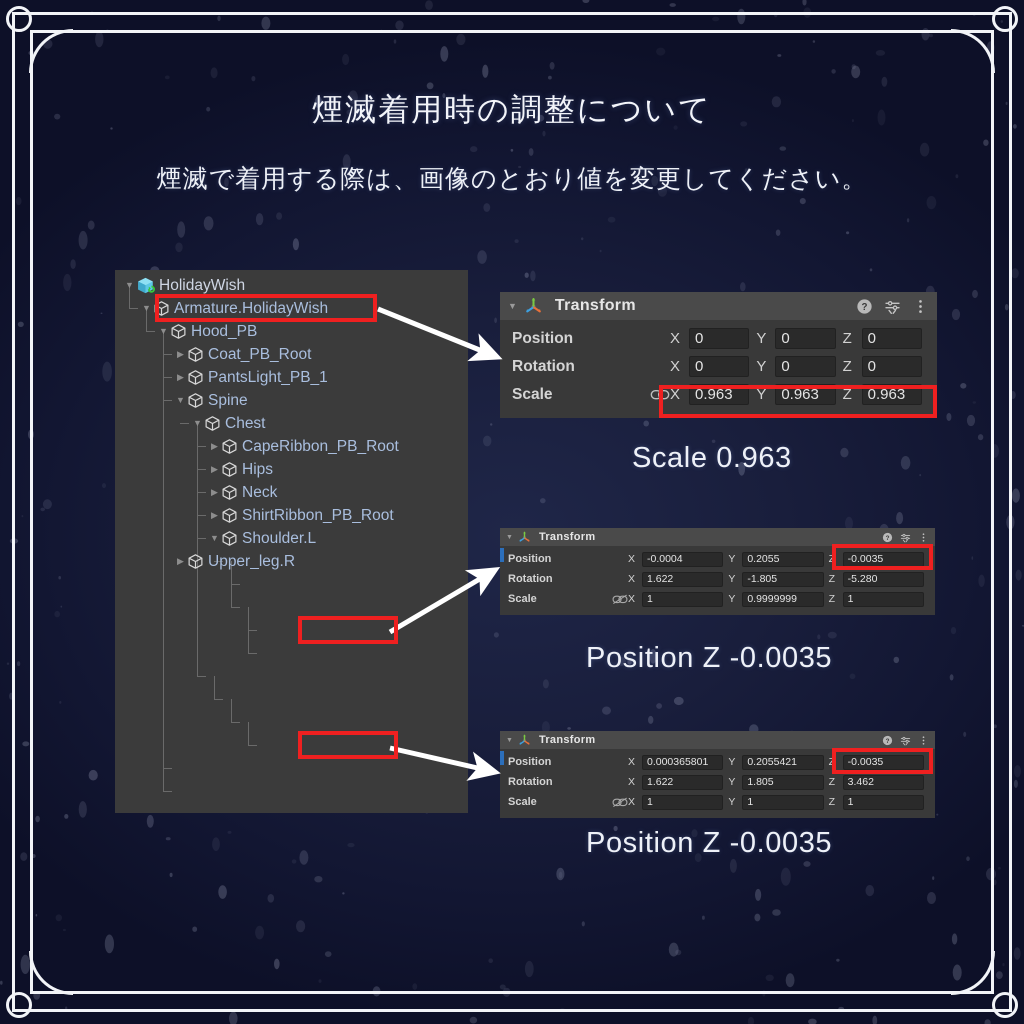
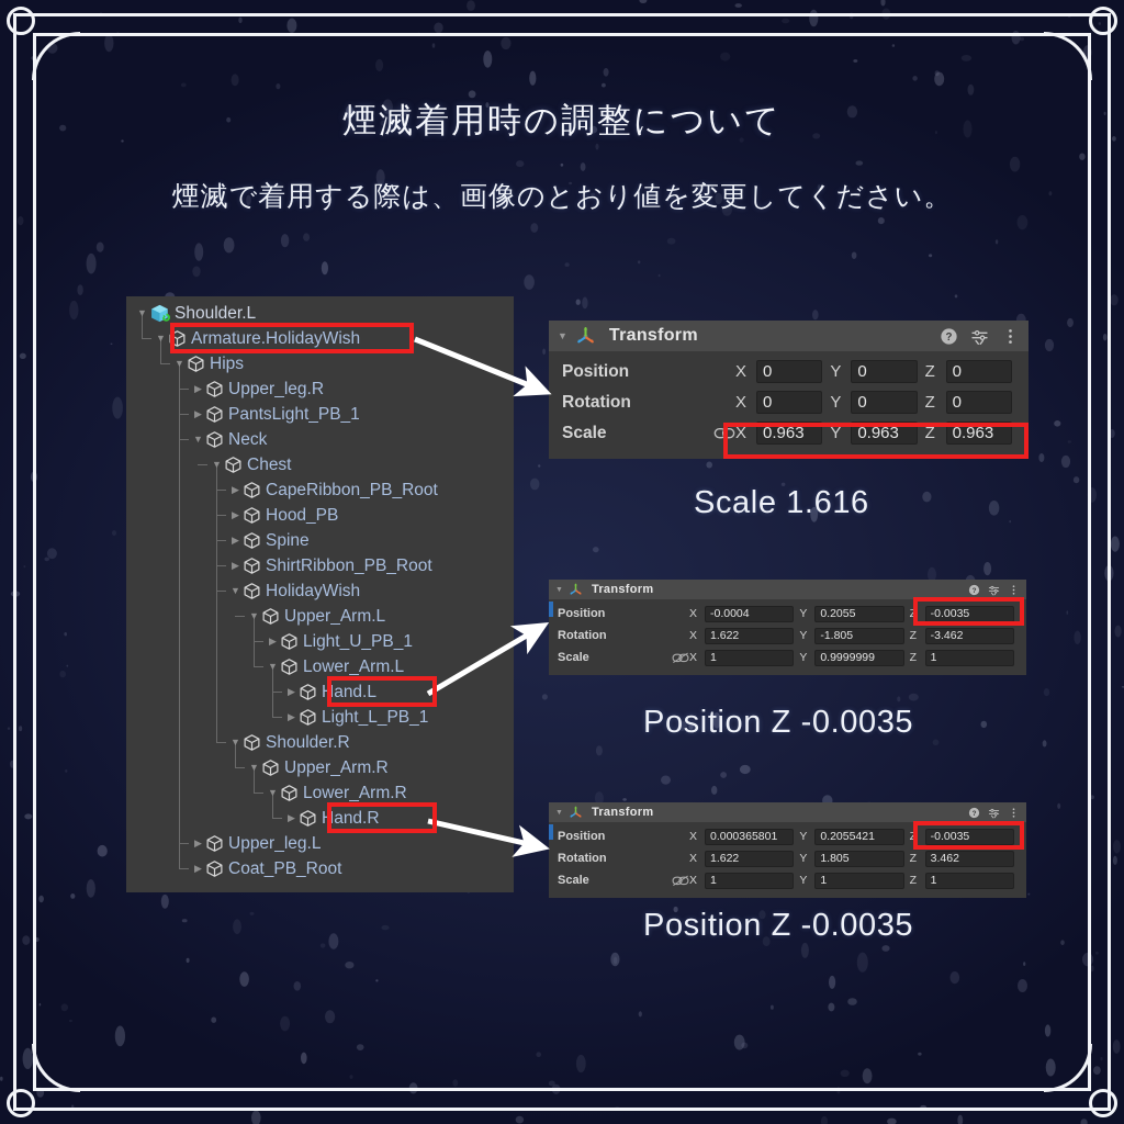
  煙滅着用時の調整について
  煙滅で着用する際は、画像のとおり値を変更してください。
- HolidayWish
+ Shoulder.L
  Armature.HolidayWish
- Hood_PB
+ Hips
- Coat_PB_Root
+ Upper_leg.R
  PantsLight_PB_1
- Spine
+ Neck
  Chest
  CapeRibbon_PB_Root
- Hips
+ Hood_PB
- Neck
+ Spine
  ShirtRibbon_PB_Root
- Shoulder.L
+ HolidayWish
+ Upper_Arm.L
+ Light_U_PB_1
+ Lower_Arm.L
+ Hand.L
+ Light_L_PB_1
+ Shoulder.R
+ Upper_Arm.R
+ Lower_Arm.R
+ Hand.R
+ Upper_leg.L
- Upper_leg.R
+ Coat_PB_Root
  ▼
  Transform
  ?
  Position
  X
  0
  Y
  0
  Z
  0
  Rotation
  X
  0
  Y
  0
  Z
  0
  Scale
  X
  0.963
  Y
  0.963
  Z
  0.963
  Transform
  Position
  X
  -0.0004
  Y
  0.2055
  Z
  -0.0035
  Rotation
  X
  1.622
  Y
  -1.805
  Z
- -5.280
+ -3.462
  Scale
  X
  1
  Y
  0.9999999
  Z
  1
  Transform
  Position
  X
  0.000365801
  Y
  0.2055421
  Z
  -0.0035
  Rotation
  X
  1.622
  Y
  1.805
  Z
  3.462
  Scale
  X
  1
  Y
  1
  Z
  1
- Scale 0.963
+ Scale 1.616
  Position Z -0.0035
  Position Z -0.0035
